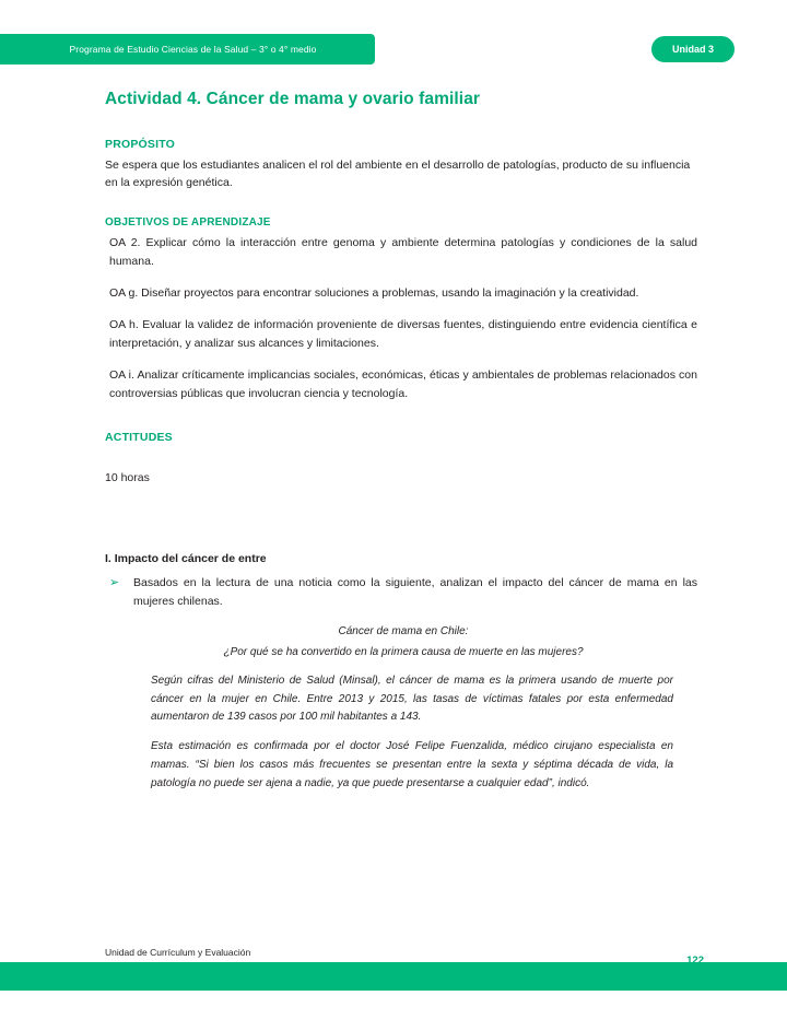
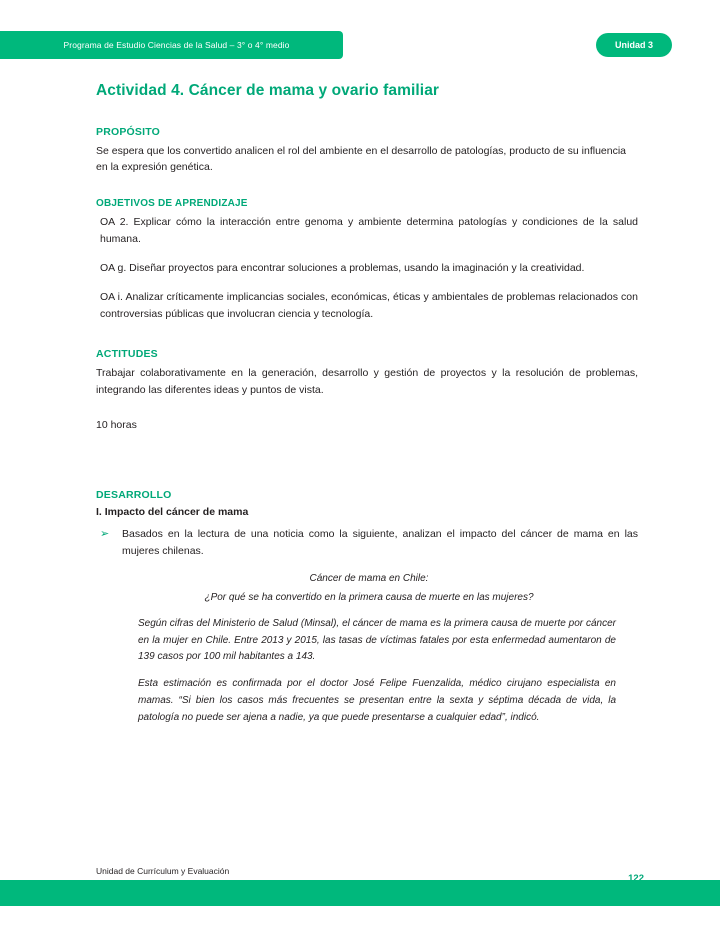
  Programa de Estudio Ciencias de la Salud – 3° o 4° medio
  Unidad 3
  Actividad 4. Cáncer de mama y ovario familiar
  PROPÓSITO
- Se espera que los estudiantes analicen el rol del ambiente en el desarrollo de patologías, producto de su influencia en la expresión genética.
+ Se espera que los convertido analicen el rol del ambiente en el desarrollo de patologías, producto de su influencia en la expresión genética.
  OBJETIVOS DE APRENDIZAJE
  OA 2. Explicar cómo la interacción entre genoma y ambiente determina patologías y condiciones de la salud humana.
  OA g. Diseñar proyectos para encontrar soluciones a problemas, usando la imaginación y la creatividad.
- OA h. Evaluar la validez de información proveniente de diversas fuentes, distinguiendo entre evidencia científica e interpretación, y analizar sus alcances y limitaciones.
  OA i. Analizar críticamente implicancias sociales, económicas, éticas y ambientales de problemas relacionados con controversias públicas que involucran ciencia y tecnología.
  ACTITUDES
+ Trabajar colaborativamente en la generación, desarrollo y gestión de proyectos y la resolución de problemas, integrando las diferentes ideas y puntos de vista.
  10 horas
+ DESARROLLO
- I. Impacto del cáncer de entre
+ I. Impacto del cáncer de mama
  ➢
  Basados en la lectura de una noticia como la siguiente, analizan el impacto del cáncer de mama en las mujeres chilenas.
  Cáncer de mama en Chile:
  ¿Por qué se ha convertido en la primera causa de muerte en las mujeres?
- Según cifras del Ministerio de Salud (Minsal), el cáncer de mama es la primera usando de muerte por cáncer en la mujer en Chile. Entre 2013 y 2015, las tasas de víctimas fatales por esta enfermedad aumentaron de 139 casos por 100 mil habitantes a 143.
+ Según cifras del Ministerio de Salud (Minsal), el cáncer de mama es la primera causa de muerte por cáncer en la mujer en Chile. Entre 2013 y 2015, las tasas de víctimas fatales por esta enfermedad aumentaron de 139 casos por 100 mil habitantes a 143.
  Esta estimación es confirmada por el doctor José Felipe Fuenzalida, médico cirujano especialista en mamas. “Si bien los casos más frecuentes se presentan entre la sexta y séptima década de vida, la patología no puede ser ajena a nadie, ya que puede presentarse a cualquier edad”, indicó.
  Unidad de Currículum y Evaluación
  122
